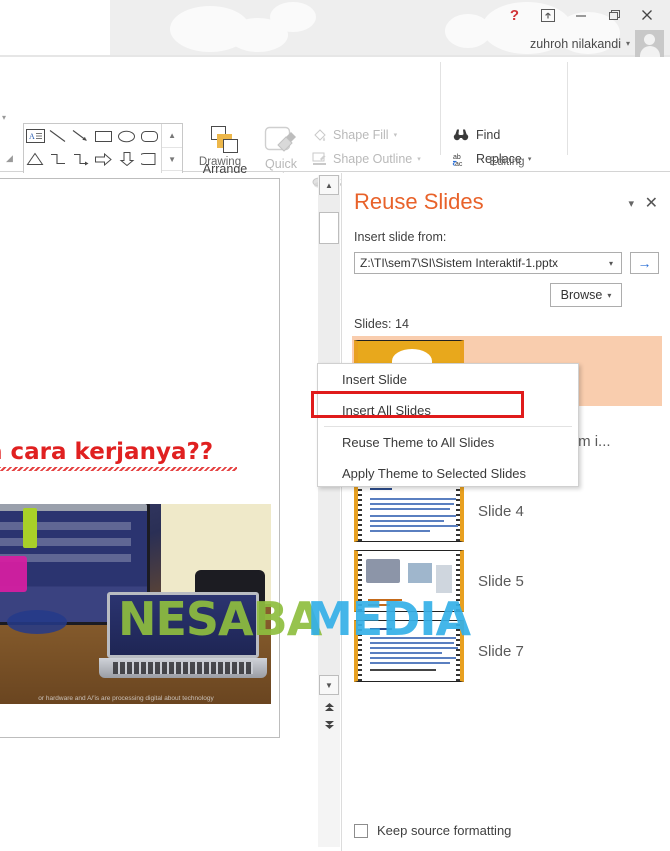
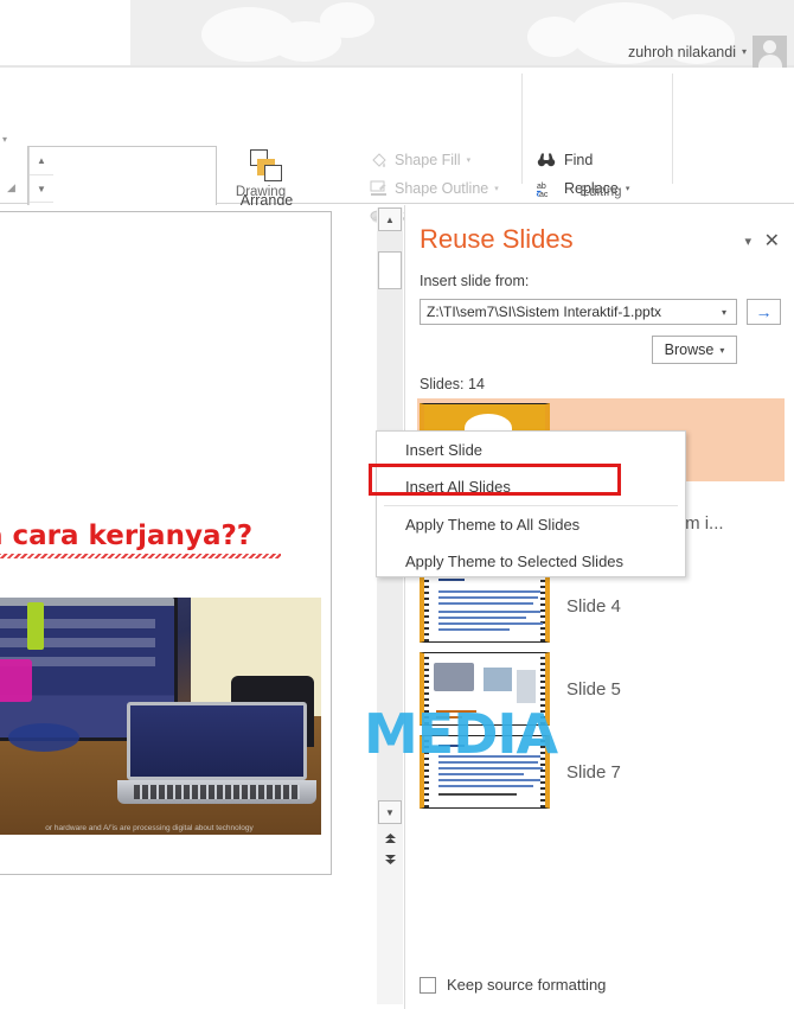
- ?
  zuhroh nilakandi
  ▾
  ▾
  ◢
- A
  ▲
  ▼
  Arrange
- Quick
  Shape Fill
  Shape Outline
  Find
  Replace
  Drawing
  Editing
  cara kerjanya??
  ▲
  ▼
  Reuse Slides
  ▾
  ✕
  Insert slide from:
  Z:\TI\sem7\SI\Sistem Interaktif-1.pptx
  ▾
  →
  Browse
  ▾
  Slides: 14
  Slide 4
  Slide 5
  Slide 7
  Keep source formatting
- NESABA
  MEDIA
  Insert Slide
  Insert All Slides
- Reuse Theme to All Slides
+ Apply Theme to All Slides
  Apply Theme to Selected Slides
